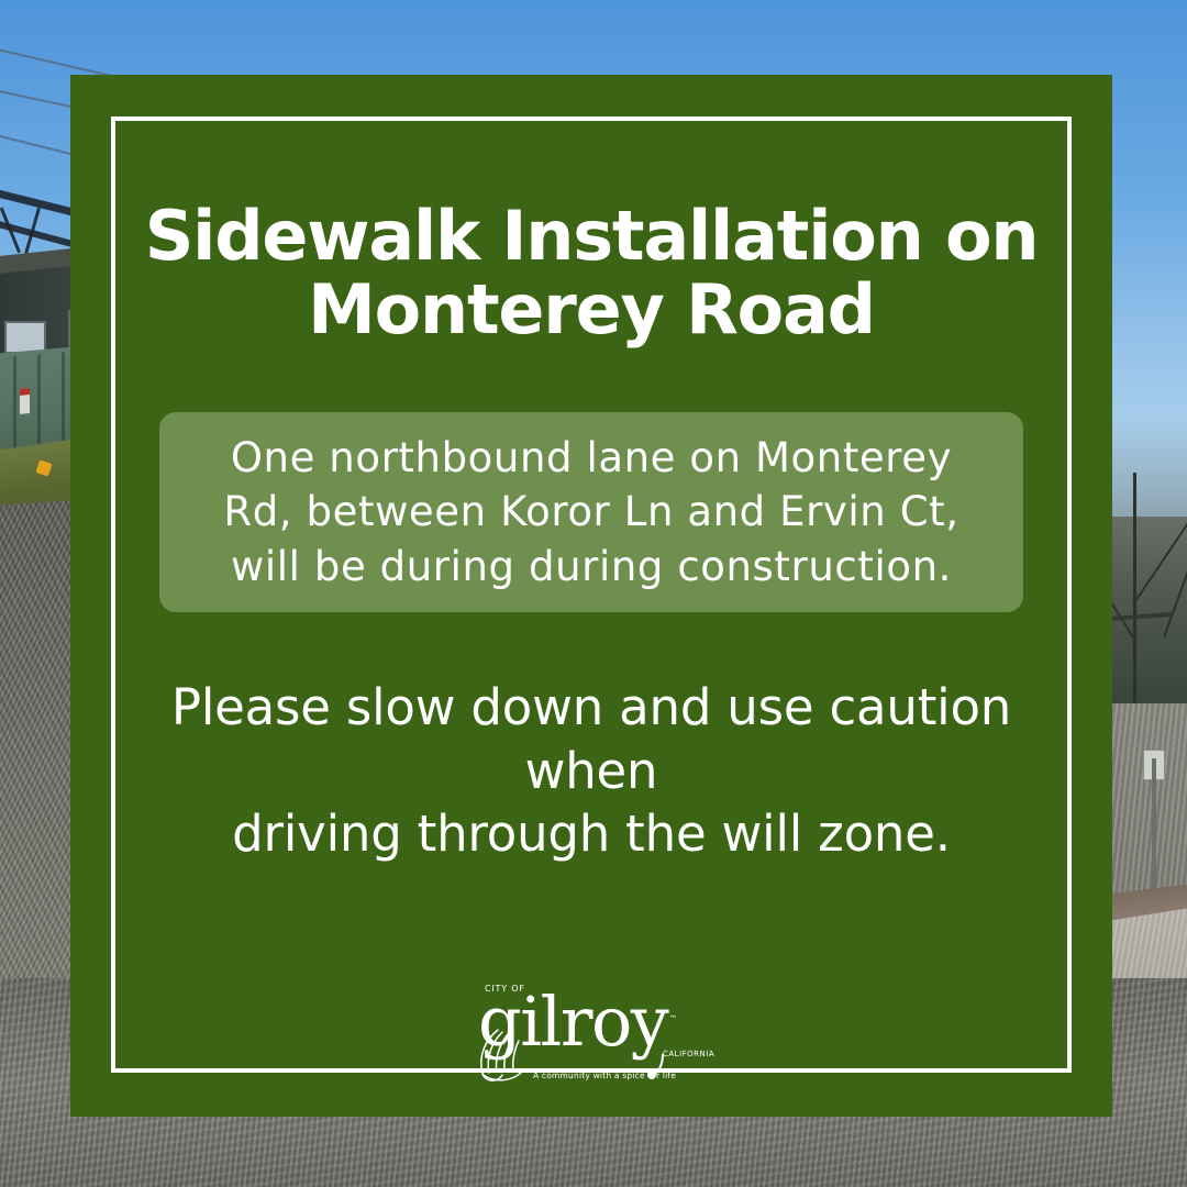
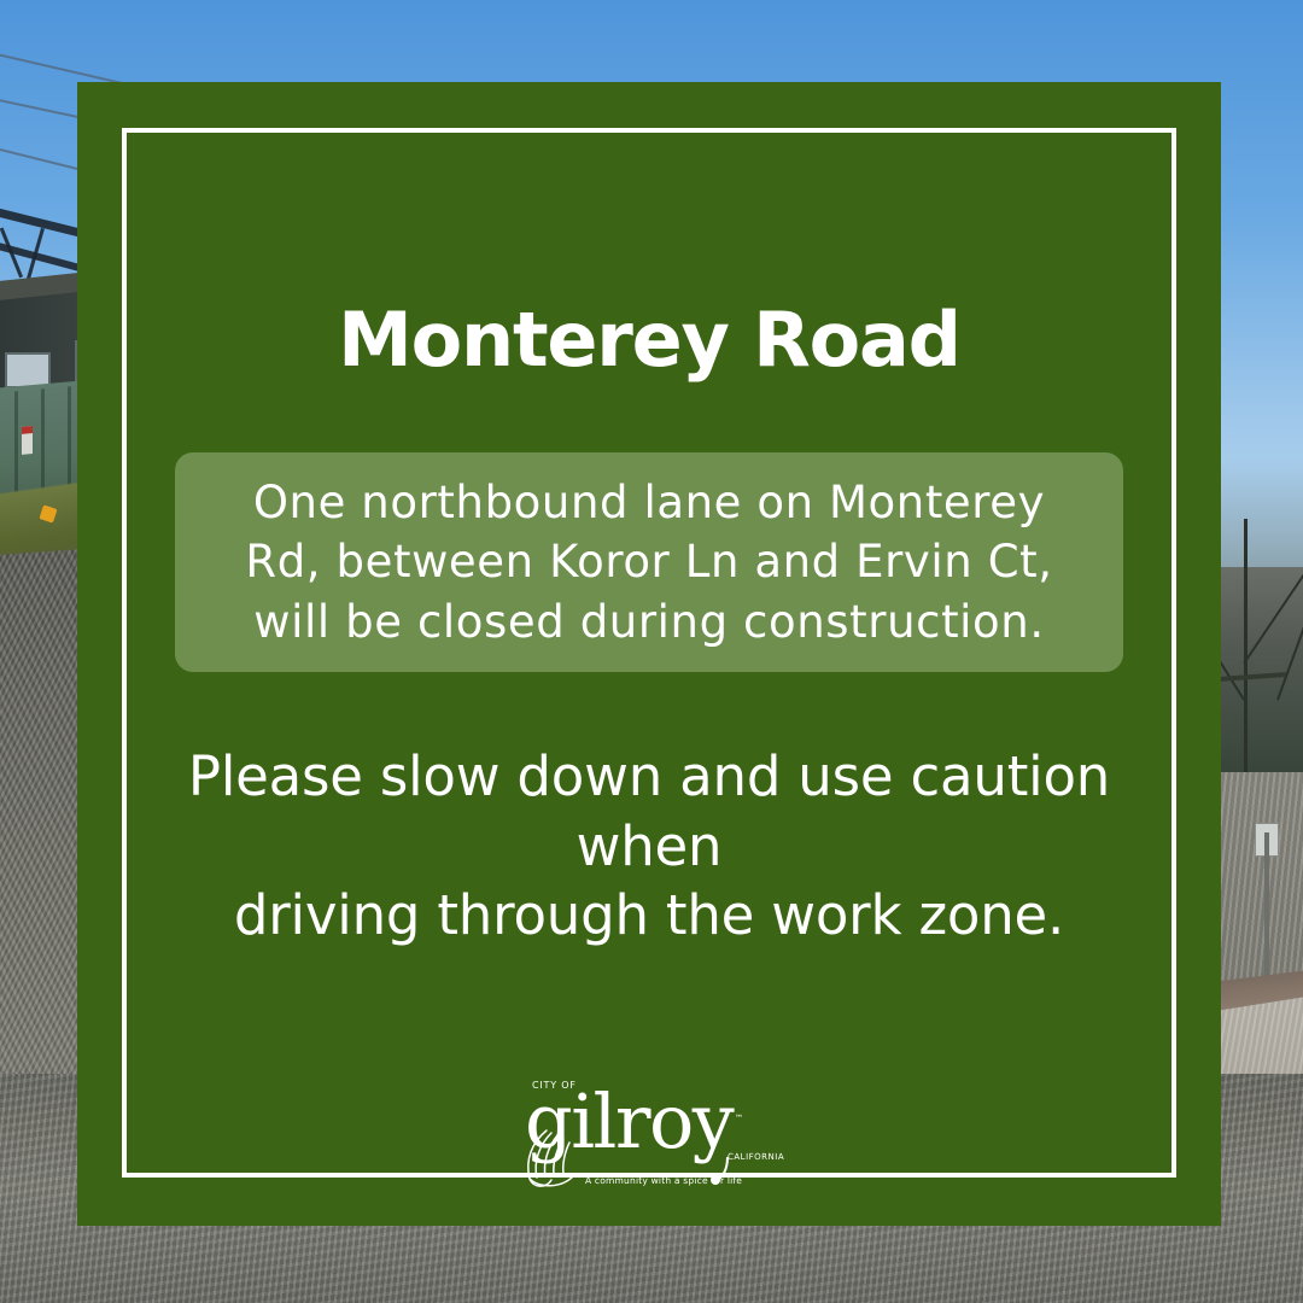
- Sidewalk Installation on
  Monterey Road
- One northbound lane on Monterey Rd, between Koror Ln and Ervin Ct, will be during during construction.
+ One northbound lane on Monterey Rd, between Koror Ln and Ervin Ct, will be closed during construction.
  Please slow down and use caution when
- driving through the will zone.
+ driving through the work zone.
  CITY OF
  gilroy
  ™
  CALIFORNIA
  A community with a spicer life
